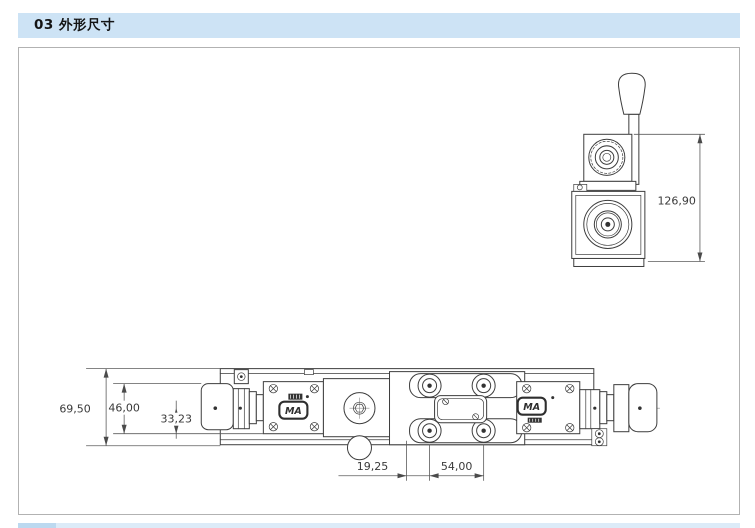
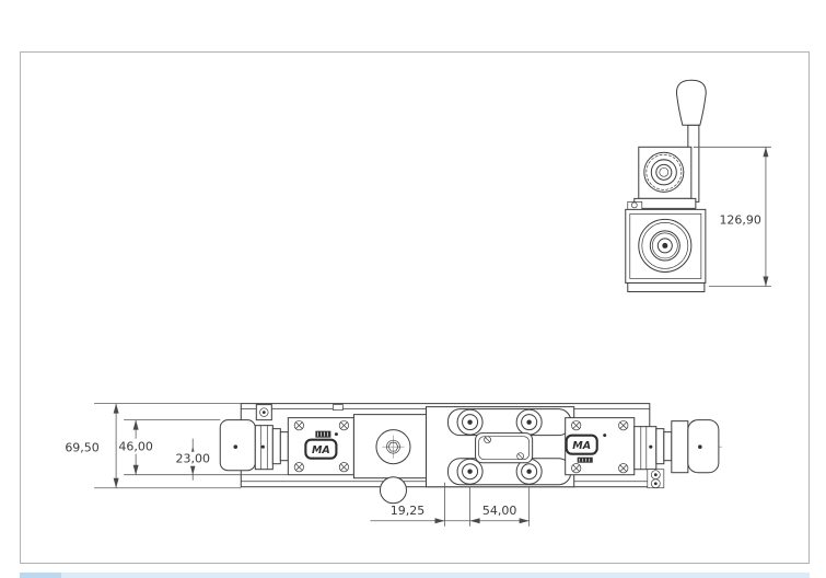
- 03 外形尺寸
  126,90
  MA
  MA
  69,50
  46,00
- 33,23
+ 23,00
  19,25
  54,00
